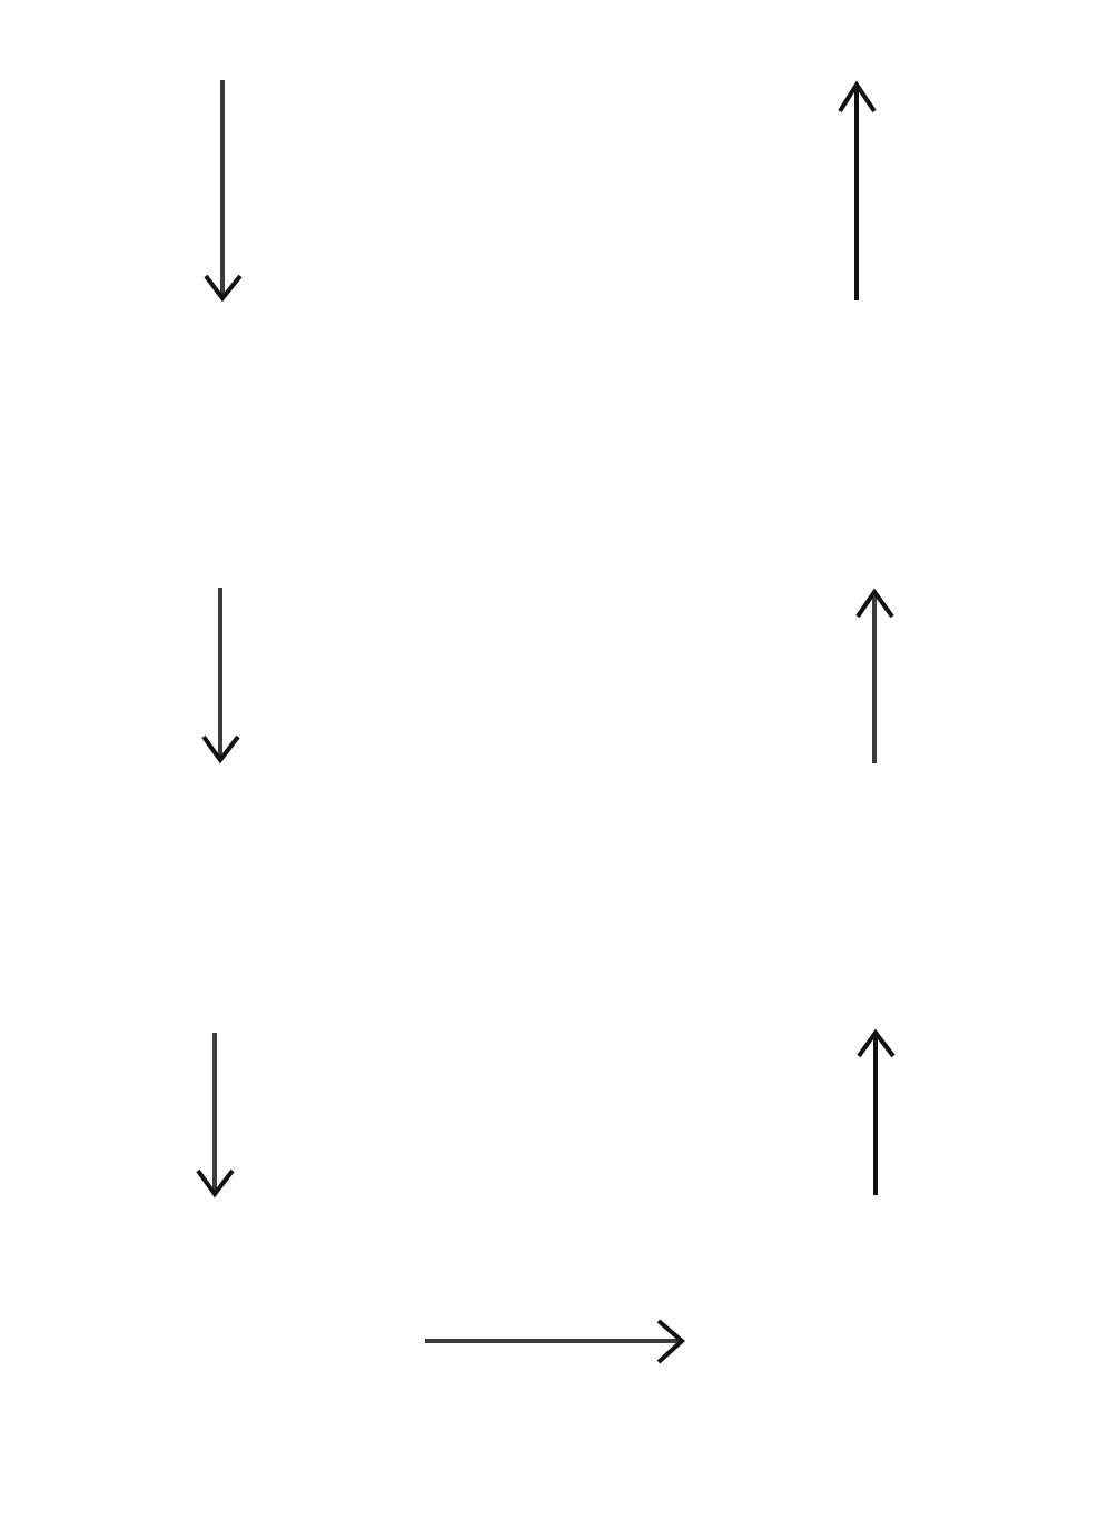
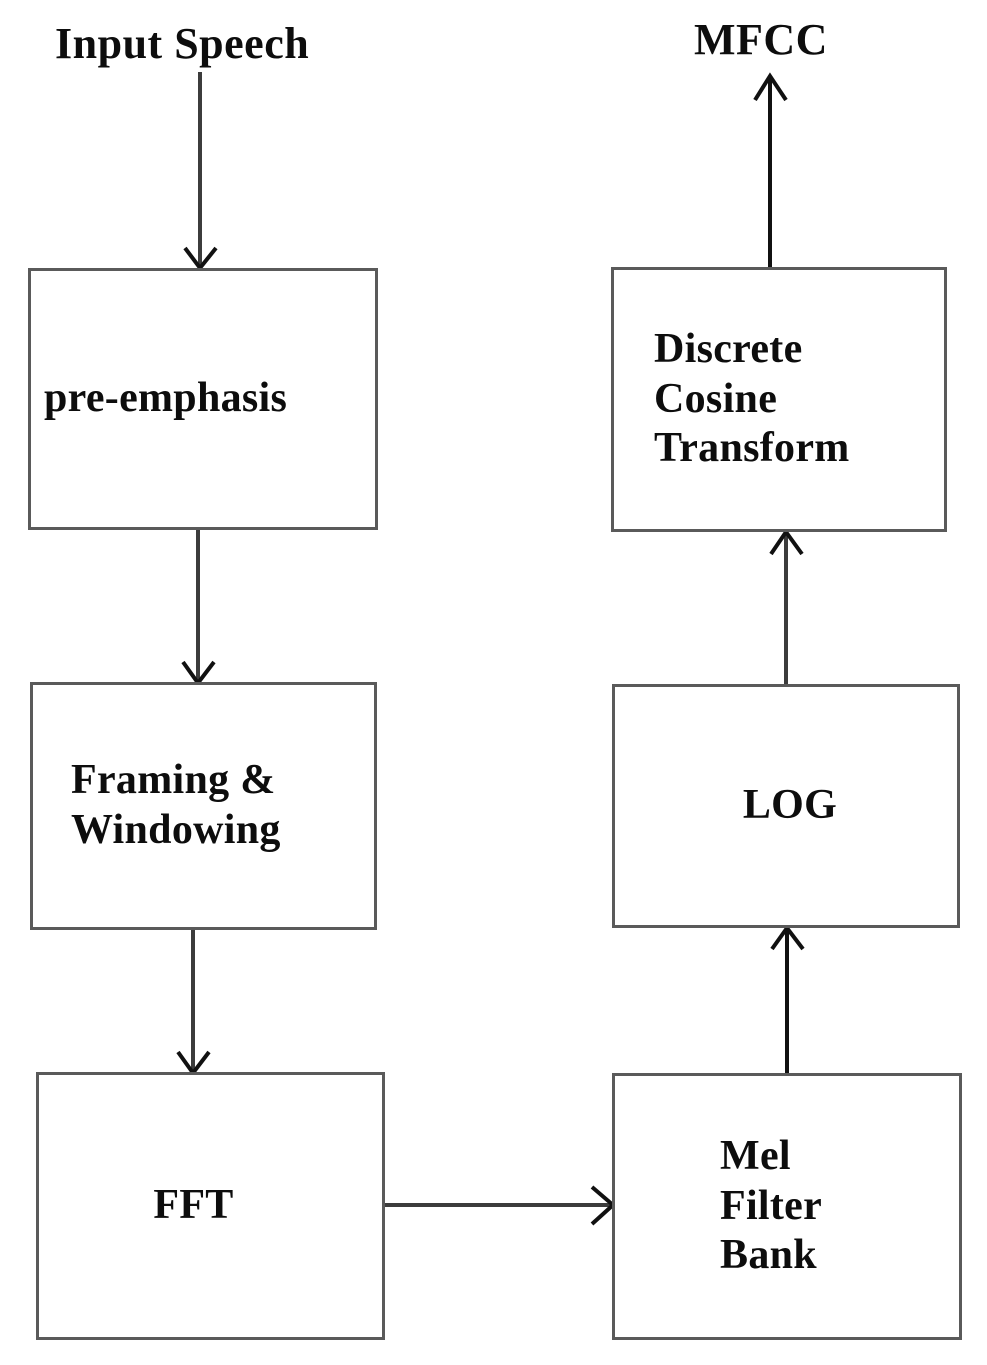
+ Input Speech
+ MFCC
+ pre-emphasis
+ Framing &
+ Windowing
+ FFT
+ Mel
+ Filter
+ Bank
+ LOG
+ Discrete
+ Cosine
+ Transform
